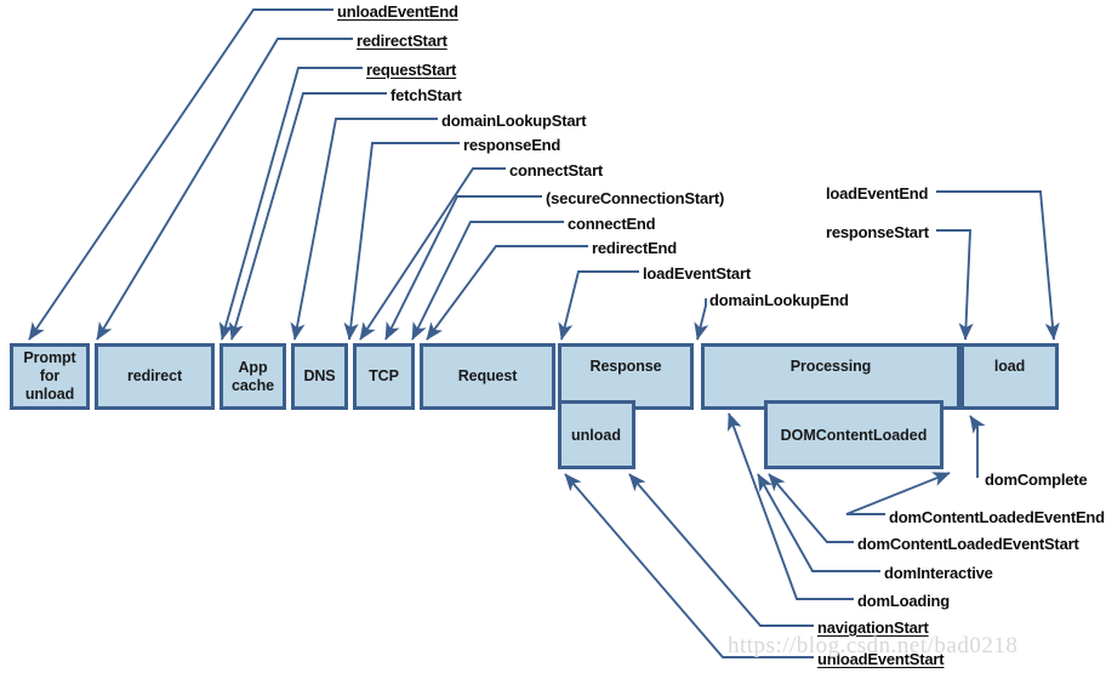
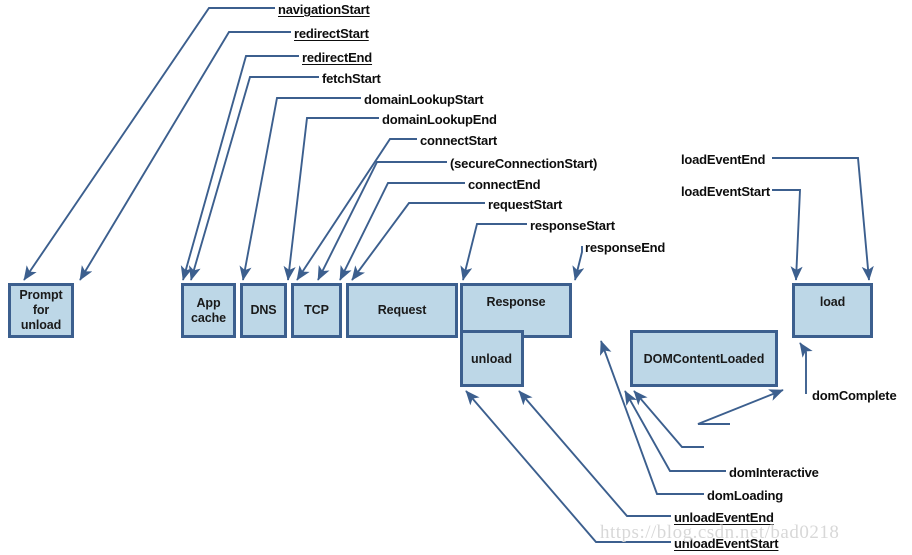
  Prompt
  for
  unload
- redirect
  App
  cache
  DNS
  TCP
  Request
  Response
- Processing
  load
  unload
  DOMContentLoaded
- unloadEventEnd
+ navigationStart
  redirectStart
- requestStart
+ redirectEnd
  fetchStart
  domainLookupStart
- responseEnd
+ domainLookupEnd
  connectStart
  (secureConnectionStart)
  connectEnd
- redirectEnd
+ requestStart
- loadEventStart
+ responseStart
- domainLookupEnd
+ responseEnd
  loadEventEnd
- responseStart
+ loadEventStart
  domComplete
- domContentLoadedEventEnd
- domContentLoadedEventStart
  domInteractive
  domLoading
- navigationStart
+ unloadEventEnd
  unloadEventStart
  https://blog.csdn.net/bad0218
